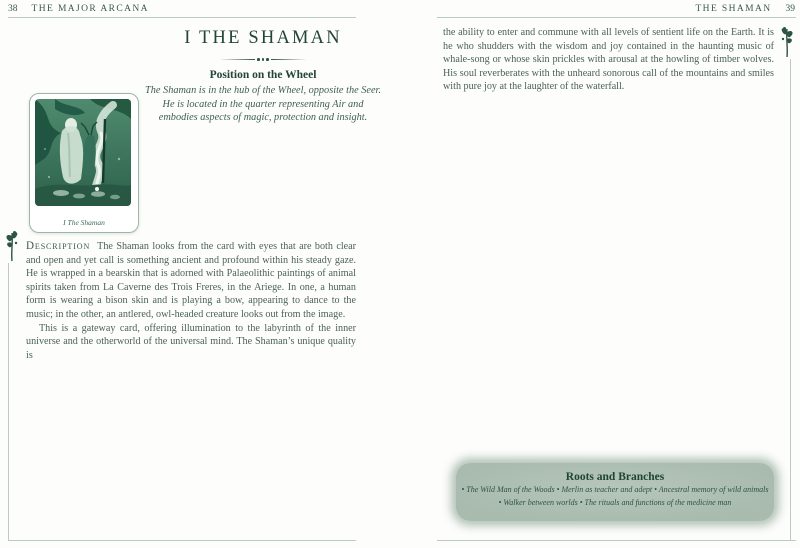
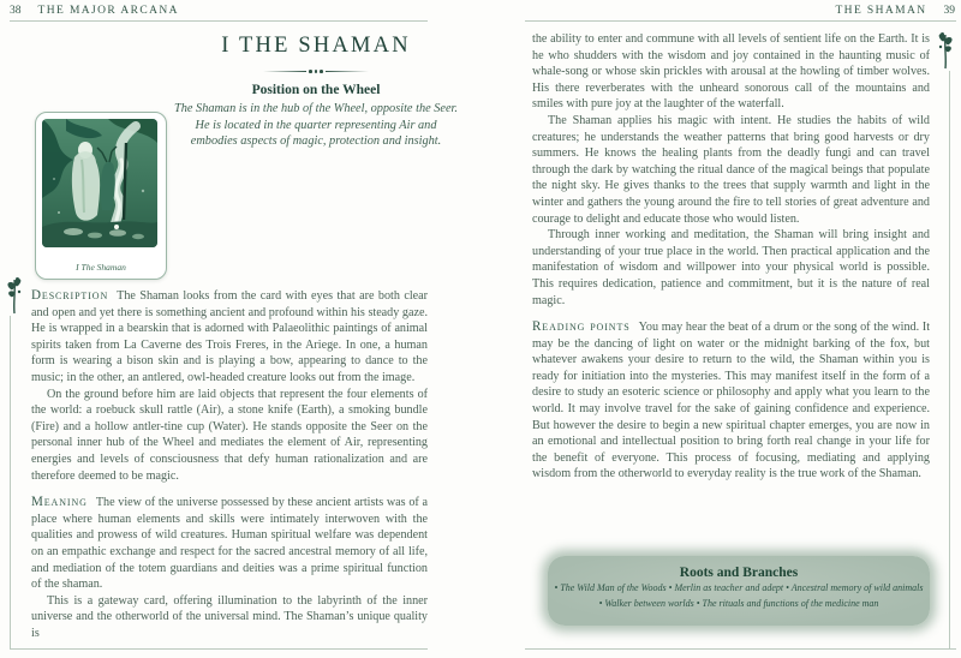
  38 THE MAJOR ARCANA
  THE SHAMAN 39
  I The Shaman
  I THE SHAMAN
  Position on the Wheel
  The Shaman is in the hub of the Wheel, opposite the Seer. He is located in the quarter representing Air and embodies aspects of magic, protection and insight.
- Description The Shaman looks from the card with eyes that are both clear and open and yet call is something ancient and profound within his steady gaze. He is wrapped in a bearskin that is adorned with Palaeolithic paintings of animal spirits taken from La Caverne des Trois Freres, in the Ariege. In one, a human form is wearing a bison skin and is playing a bow, appearing to dance to the music; in the other, an antlered, owl-headed creature looks out from the image.
+ Description The Shaman looks from the card with eyes that are both clear and open and yet there is something ancient and profound within his steady gaze. He is wrapped in a bearskin that is adorned with Palaeolithic paintings of animal spirits taken from La Caverne des Trois Freres, in the Ariege. In one, a human form is wearing a bison skin and is playing a bow, appearing to dance to the music; in the other, an antlered, owl-headed creature looks out from the image.
+ On the ground before him are laid objects that represent the four elements of the world: a roebuck skull rattle (Air), a stone knife (Earth), a smoking bundle (Fire) and a hollow antler-tine cup (Water). He stands opposite the Seer on the personal inner hub of the Wheel and mediates the element of Air, representing energies and levels of consciousness that defy human rationalization and are therefore deemed to be magic.
+ Meaning The view of the universe possessed by these ancient artists was of a place where human elements and skills were intimately interwoven with the qualities and prowess of wild creatures. Human spiritual welfare was dependent on an empathic exchange and respect for the sacred ancestral memory of all life, and mediation of the totem guardians and deities was a prime spiritual function of the shaman.
  This is a gateway card, offering illumination to the labyrinth of the inner universe and the otherworld of the universal mind. The Shaman’s unique quality is
- the ability to enter and commune with all levels of sentient life on the Earth. It is he who shudders with the wisdom and joy contained in the haunting music of whale-song or whose skin prickles with arousal at the howling of timber wolves. His soul reverberates with the unheard sonorous call of the mountains and smiles with pure joy at the laughter of the waterfall.
+ the ability to enter and commune with all levels of sentient life on the Earth. It is he who shudders with the wisdom and joy contained in the haunting music of whale-song or whose skin prickles with arousal at the howling of timber wolves. His there reverberates with the unheard sonorous call of the mountains and smiles with pure joy at the laughter of the waterfall.
+ The Shaman applies his magic with intent. He studies the habits of wild creatures; he understands the weather patterns that bring good harvests or dry summers. He knows the healing plants from the deadly fungi and can travel through the dark by watching the ritual dance of the magical beings that populate the night sky. He gives thanks to the trees that supply warmth and light in the winter and gathers the young around the fire to tell stories of great adventure and courage to delight and educate those who would listen.
+ Through inner working and meditation, the Shaman will bring insight and understanding of your true place in the world. Then practical application and the manifestation of wisdom and willpower into your physical world is possible. This requires dedication, patience and commitment, but it is the nature of real magic.
+ Reading points You may hear the beat of a drum or the song of the wind. It may be the dancing of light on water or the midnight barking of the fox, but whatever awakens your desire to return to the wild, the Shaman within you is ready for initiation into the mysteries. This may manifest itself in the form of a desire to study an esoteric science or philosophy and apply what you learn to the world. It may involve travel for the sake of gaining confidence and experience. But however the desire to begin a new spiritual chapter emerges, you are now in an emotional and intellectual position to bring forth real change in your life for the benefit of everyone. This process of focusing, mediating and applying wisdom from the otherworld to everyday reality is the true work of the Shaman.
  Roots and Branches
  • The Wild Man of the Woods • Merlin as teacher and adept • Ancestral memory of wild animals
  • Walker between worlds • The rituals and functions of the medicine man
